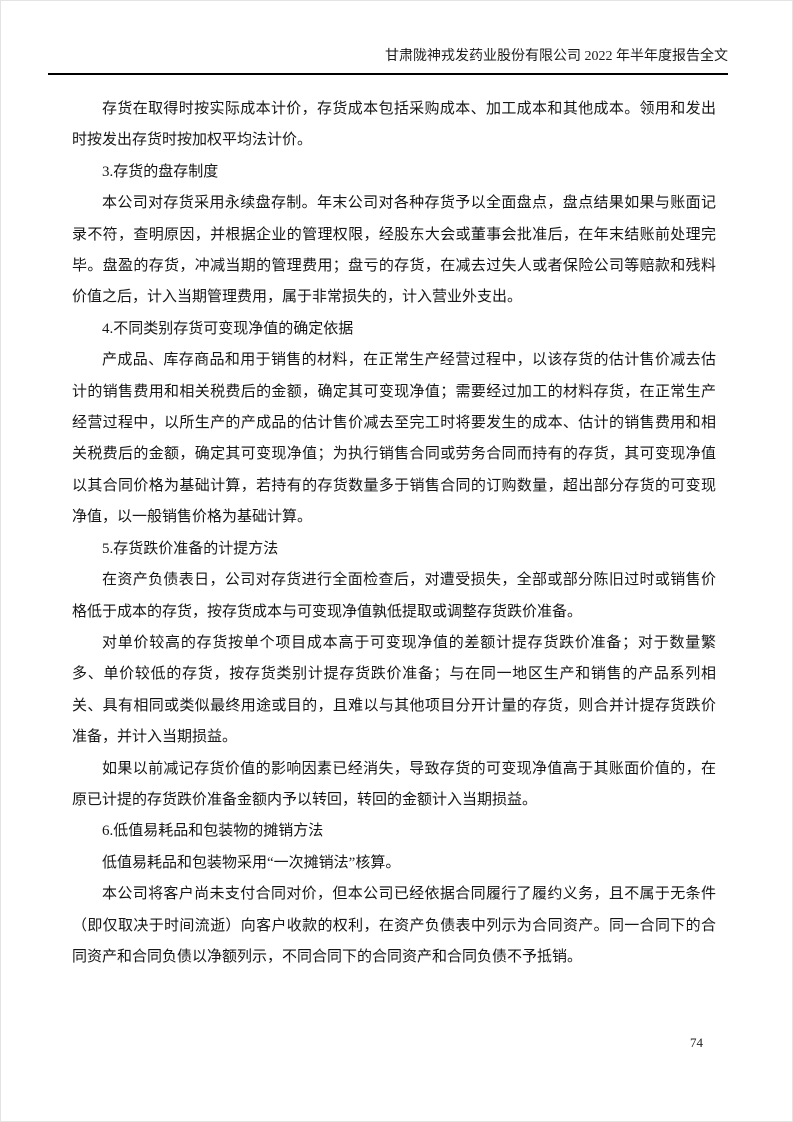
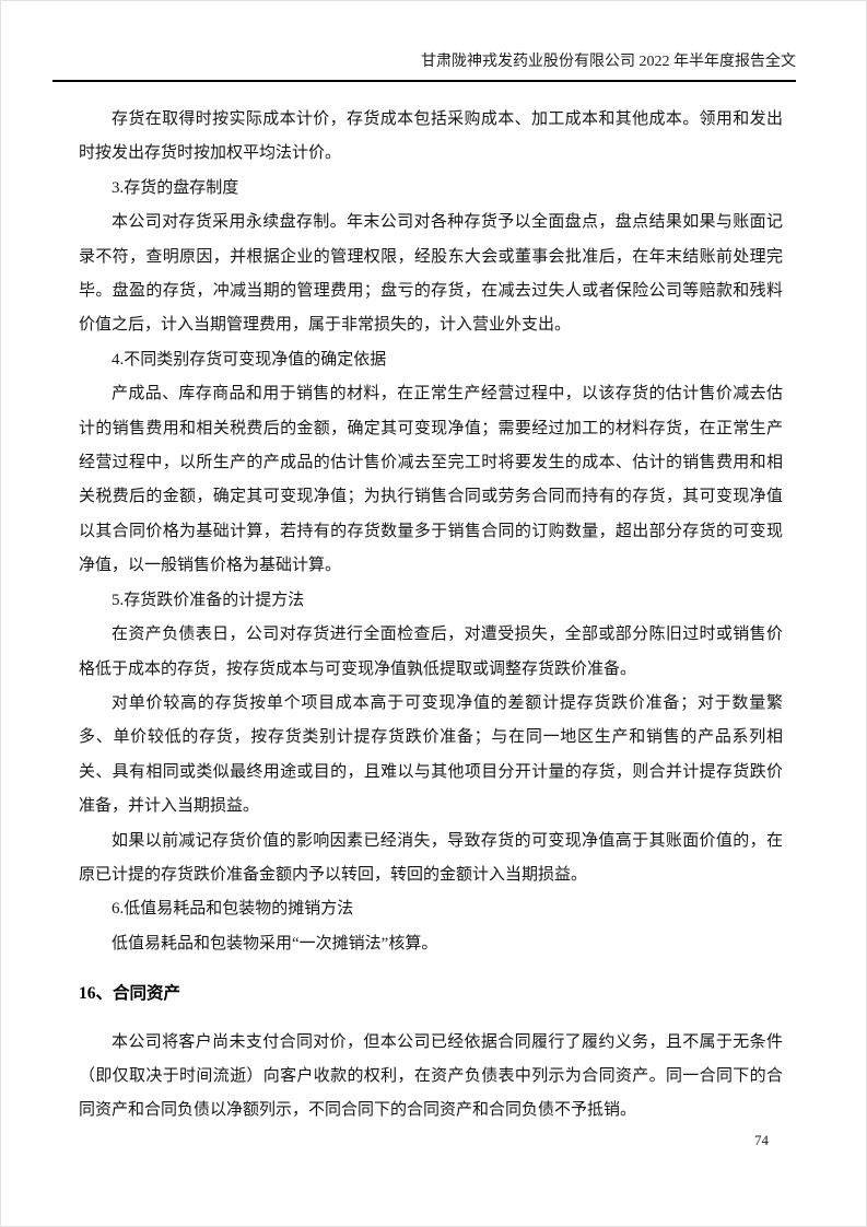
  甘肃陇神戎发药业股份有限公司 2022 年半年度报告全文
  存货在取得时按实际成本计价，存货成本包括采购成本、加工成本和其他成本。领用和发出时按发出存货时按加权平均法计价。
  3.存货的盘存制度
  本公司对存货采用永续盘存制。年末公司对各种存货予以全面盘点，盘点结果如果与账面记录不符，查明原因，并根据企业的管理权限，经股东大会或董事会批准后，在年末结账前处理完毕。盘盈的存货，冲减当期的管理费用；盘亏的存货，在减去过失人或者保险公司等赔款和残料价值之后，计入当期管理费用，属于非常损失的，计入营业外支出。
  4.不同类别存货可变现净值的确定依据
  产成品、库存商品和用于销售的材料，在正常生产经营过程中，以该存货的估计售价减去估计的销售费用和相关税费后的金额，确定其可变现净值；需要经过加工的材料存货，在正常生产经营过程中，以所生产的产成品的估计售价减去至完工时将要发生的成本、估计的销售费用和相关税费后的金额，确定其可变现净值；为执行销售合同或劳务合同而持有的存货，其可变现净值以其合同价格为基础计算，若持有的存货数量多于销售合同的订购数量，超出部分存货的可变现净值，以一般销售价格为基础计算。
  5.存货跌价准备的计提方法
  在资产负债表日，公司对存货进行全面检查后，对遭受损失，全部或部分陈旧过时或销售价格低于成本的存货，按存货成本与可变现净值孰低提取或调整存货跌价准备。
  对单价较高的存货按单个项目成本高于可变现净值的差额计提存货跌价准备；对于数量繁多、单价较低的存货，按存货类别计提存货跌价准备；与在同一地区生产和销售的产品系列相关、具有相同或类似最终用途或目的，且难以与其他项目分开计量的存货，则合并计提存货跌价准备，并计入当期损益。
  如果以前减记存货价值的影响因素已经消失，导致存货的可变现净值高于其账面价值的，在原已计提的存货跌价准备金额内予以转回，转回的金额计入当期损益。
  6.低值易耗品和包装物的摊销方法
  低值易耗品和包装物采用“一次摊销法”核算。
+ 16、合同资产
  本公司将客户尚未支付合同对价，但本公司已经依据合同履行了履约义务，且不属于无条件（即仅取决于时间流逝）向客户收款的权利，在资产负债表中列示为合同资产。同一合同下的合同资产和合同负债以净额列示，不同合同下的合同资产和合同负债不予抵销。
  74
